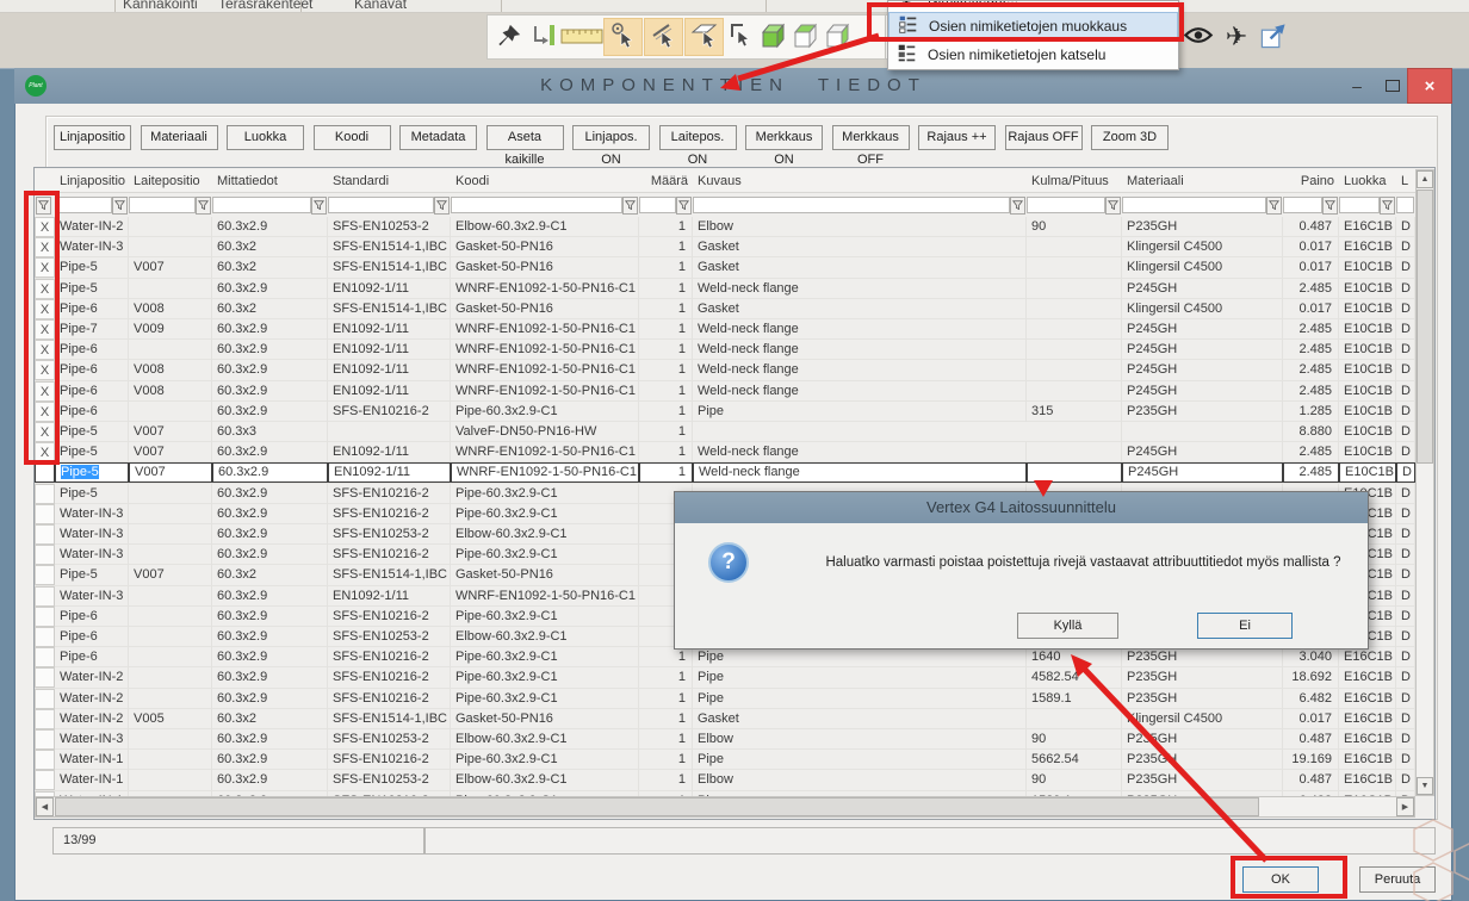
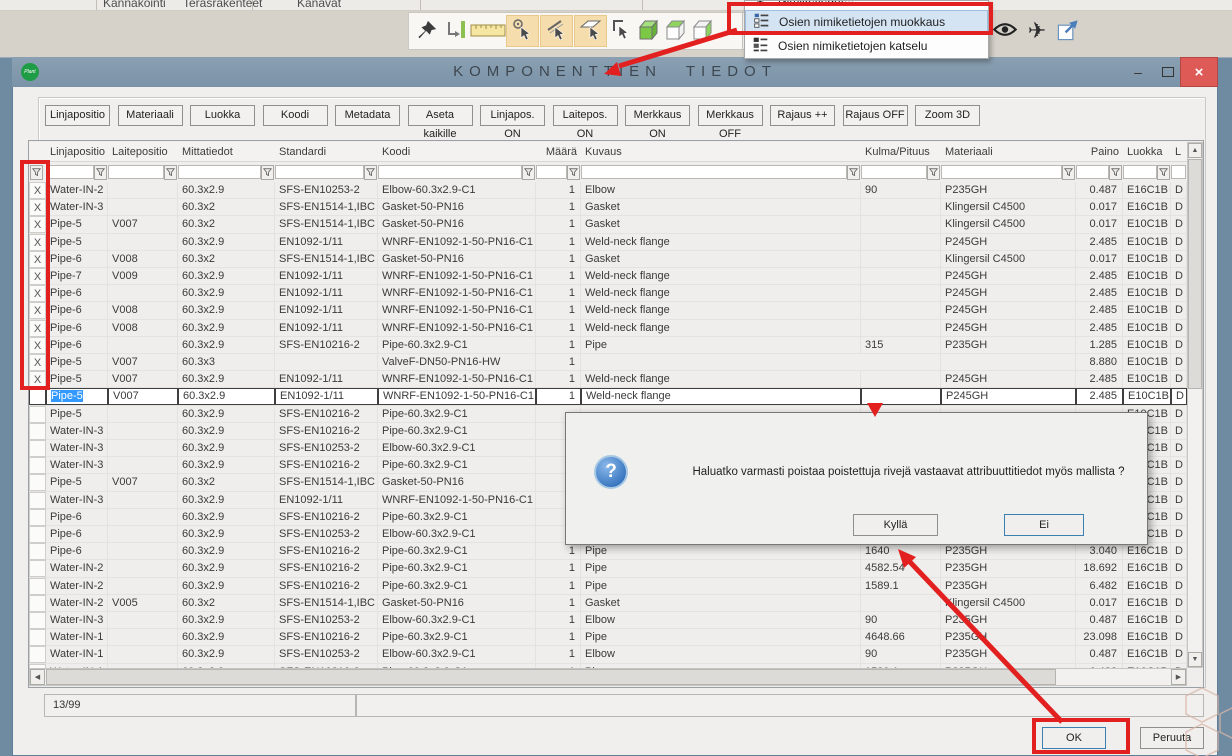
  Kannakointi
  Teräsrakenteet
  Kanavat
  Osien nimiketietojen muokkaus
  Osien nimiketietojen katselu
  KOMPONENTIEN TIEDOT
  –
  ×
  Linjapositio
  Laitepositio
  Mittatiedot
  Standardi
  Koodi
  Määrä
  Kuvaus
  Kulma/Pituus
  Materiaali
  Paino
  Luokka
  L
  X
  Water-IN-2
  60.3x2.9
  SFS-EN10253-2
  Elbow-60.3x2.9-C1
  1
  Elbow
  90
  P235GH
  0.487
  E16C1B
  D
  X
  Water-IN-3
  60.3x2
  SFS-EN1514-1,IBC
  Gasket-50-PN16
  1
  Gasket
  Klingersil C4500
  0.017
  E16C1B
  D
  X
  Pipe-5
  V007
  60.3x2
  SFS-EN1514-1,IBC
  Gasket-50-PN16
  1
  Gasket
  Klingersil C4500
  0.017
  E10C1B
  D
  X
  Pipe-5
  60.3x2.9
  EN1092-1/11
  WNRF-EN1092-1-50-PN16-C1
  1
  Weld-neck flange
  P245GH
  2.485
  E10C1B
  D
  X
  Pipe-6
  V008
  60.3x2
  SFS-EN1514-1,IBC
  Gasket-50-PN16
  1
  Gasket
  Klingersil C4500
  0.017
  E10C1B
  D
  X
  Pipe-7
  V009
  60.3x2.9
  EN1092-1/11
  WNRF-EN1092-1-50-PN16-C1
  1
  Weld-neck flange
  P245GH
  2.485
  E10C1B
  D
  X
  Pipe-6
  60.3x2.9
  EN1092-1/11
  WNRF-EN1092-1-50-PN16-C1
  1
  Weld-neck flange
  P245GH
  2.485
  E10C1B
  D
  X
  Pipe-6
  V008
  60.3x2.9
  EN1092-1/11
  WNRF-EN1092-1-50-PN16-C1
  1
  Weld-neck flange
  P245GH
  2.485
  E10C1B
  D
  X
  Pipe-6
  V008
  60.3x2.9
  EN1092-1/11
  WNRF-EN1092-1-50-PN16-C1
  1
  Weld-neck flange
  P245GH
  2.485
  E10C1B
  D
  X
  Pipe-6
  60.3x2.9
  SFS-EN10216-2
  Pipe-60.3x2.9-C1
  1
  Pipe
  315
  P235GH
  1.285
  E10C1B
  D
  X
  Pipe-5
  V007
  60.3x3
  ValveF-DN50-PN16-HW
  1
  8.880
  E10C1B
  D
  X
  Pipe-5
  V007
  60.3x2.9
  EN1092-1/11
  WNRF-EN1092-1-50-PN16-C1
  1
  Weld-neck flange
  P245GH
  2.485
  E10C1B
  D
  Pipe-5
  V007
  60.3x2.9
  EN1092-1/11
  WNRF-EN1092-1-50-PN16-C1
  1
  Weld-neck flange
  P245GH
  2.485
  E10C1B
  D
  Pipe-5
  60.3x2.9
  SFS-EN10216-2
  Pipe-60.3x2.9-C1
  D
  Water-IN-3
  60.3x2.9
  SFS-EN10216-2
  Pipe-60.3x2.9-C1
  D
  Water-IN-3
  60.3x2.9
  SFS-EN10253-2
  Elbow-60.3x2.9-C1
  D
  Water-IN-3
  60.3x2.9
  SFS-EN10216-2
  Pipe-60.3x2.9-C1
  D
  Pipe-5
  V007
  60.3x2
  SFS-EN1514-1,IBC
  Gasket-50-PN16
  D
  Water-IN-3
  60.3x2.9
  EN1092-1/11
  WNRF-EN1092-1-50-PN16-C1
  D
  Pipe-6
  60.3x2.9
  SFS-EN10216-2
  Pipe-60.3x2.9-C1
  D
  Pipe-6
  60.3x2.9
  SFS-EN10253-2
  Elbow-60.3x2.9-C1
  D
  Pipe-6
  60.3x2.9
  SFS-EN10216-2
  Pipe-60.3x2.9-C1
  1
  Pipe
  1640
  P235GH
  3.040
  E16C1B
  D
  Water-IN-2
  60.3x2.9
  SFS-EN10216-2
  Pipe-60.3x2.9-C1
  1
  Pipe
  4582.54
  P235GH
  18.692
  E16C1B
  D
  Water-IN-2
  60.3x2.9
  SFS-EN10216-2
  Pipe-60.3x2.9-C1
  1
  Pipe
  1589.1
  P235GH
  6.482
  E16C1B
  D
  Water-IN-2
  V005
  60.3x2
  SFS-EN1514-1,IBC
  Gasket-50-PN16
  1
  Gasket
  lingersil C4500
  0.017
  E16C1B
  D
  Water-IN-3
  60.3x2.9
  SFS-EN10253-2
  Elbow-60.3x2.9-C1
  1
  Elbow
  90
  P23GH
  0.487
  E16C1B
  D
  Water-IN-1
  60.3x2.9
  SFS-EN10216-2
  Pipe-60.3x2.9-C1
  1
  Pipe
- 5662.54
+ 4648.66
  P235G
- 19.169
+ 23.098
  E16C1B
  D
  Water-IN-1
  60.3x2.9
  SFS-EN10253-2
  Elbow-60.3x2.9-C1
  1
  Elbow
  90
  P235GH
  0.487
  E16C1B
  D
  13/99
  OK
  Peruuta
- Vertex G4 Laitossuunnittelu
  ?
  Haluatko varmasti poistaa poistettuja rivejä vastaavat attribuuttitiedot myös mallista ?
  Kyllä
  Ei
  ✈
  Linjapositio
  Materiaali
  Luokka
  Koodi
  Metadata
  Aseta kaikille
  Linjapos. ON
  Laitepos. ON
  Merkkaus ON
  Merkkaus OFF
  Rajaus ++
  Rajaus OFF
  Zoom 3D
